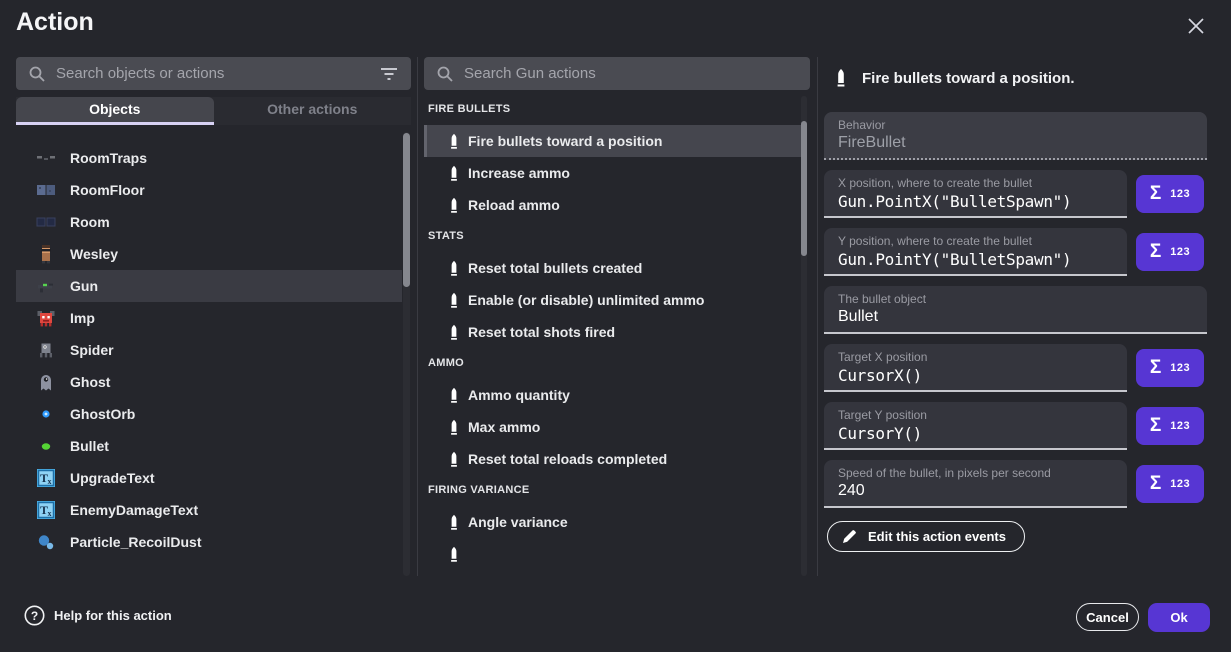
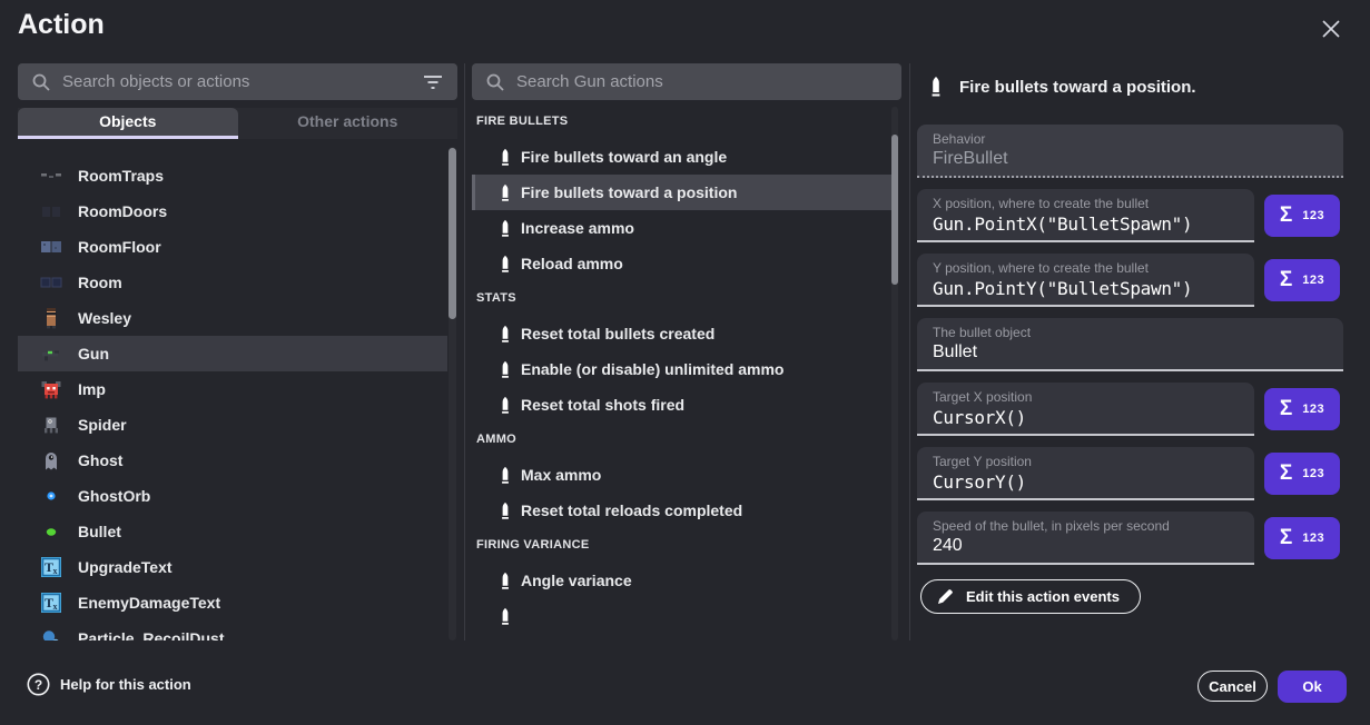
  Action
  Search objects or actions
  Objects
  Other actions
  RoomTraps
+ RoomDoors
  RoomFloor
  Room
  Wesley
  Gun
  Imp
  Spider
  Ghost
  GhostOrb
  Bullet
  T
  x
  UpgradeText
  T
  x
  EnemyDamageText
  Particle_RecoilDust
  Search Gun actions
  FIRE BULLETS
+ Fire bullets toward an angle
  Fire bullets toward a position
  Increase ammo
  Reload ammo
  STATS
  Reset total bullets created
  Enable (or disable) unlimited ammo
  Reset total shots fired
  AMMO
- Ammo quantity
  Max ammo
  Reset total reloads completed
  FIRING VARIANCE
  Angle variance
  Fire bullets toward a position.
  Behavior
  FireBullet
  X position, where to create the bullet
  Gun.PointX("BulletSpawn")
  Σ
  123
  Y position, where to create the bullet
  Gun.PointY("BulletSpawn")
  Σ
  123
  The bullet object
  Bullet
  Target X position
  CursorX()
  Σ
  123
  Target Y position
  CursorY()
  Σ
  123
  Speed of the bullet, in pixels per second
  240
  Σ
  123
  Edit this action events
  ?
  Help for this action
  Cancel
  Ok
